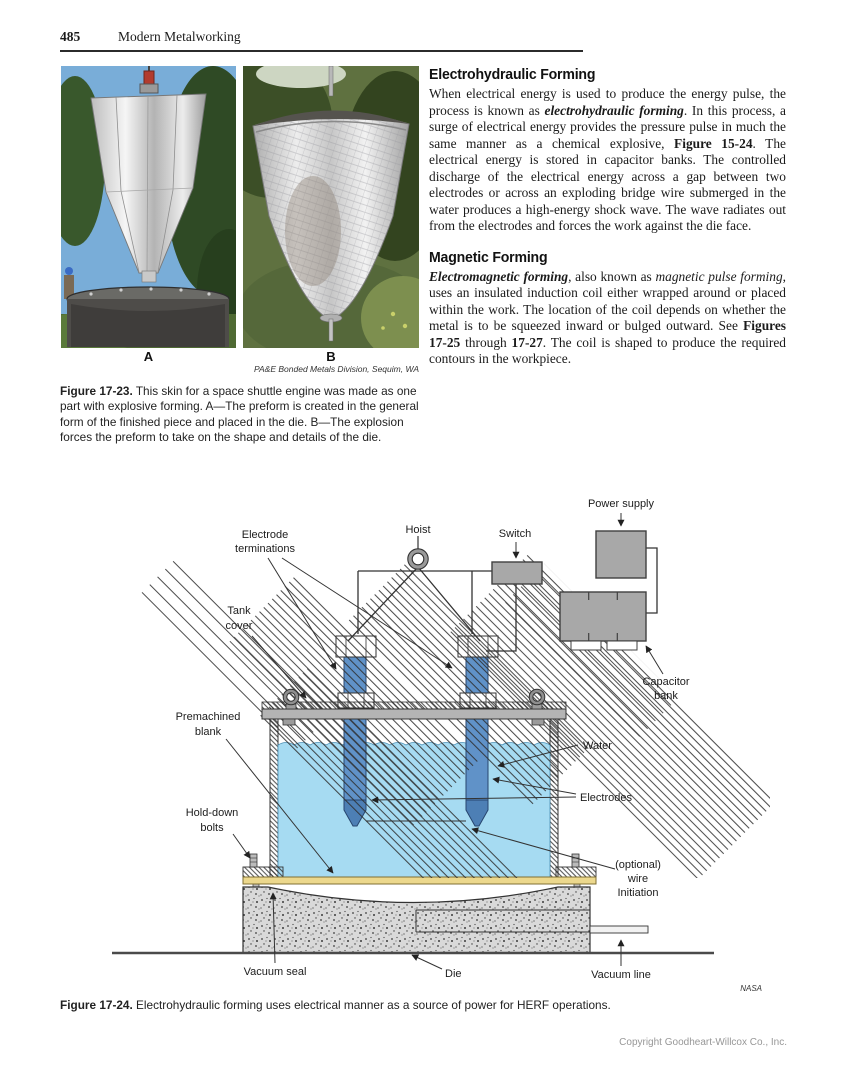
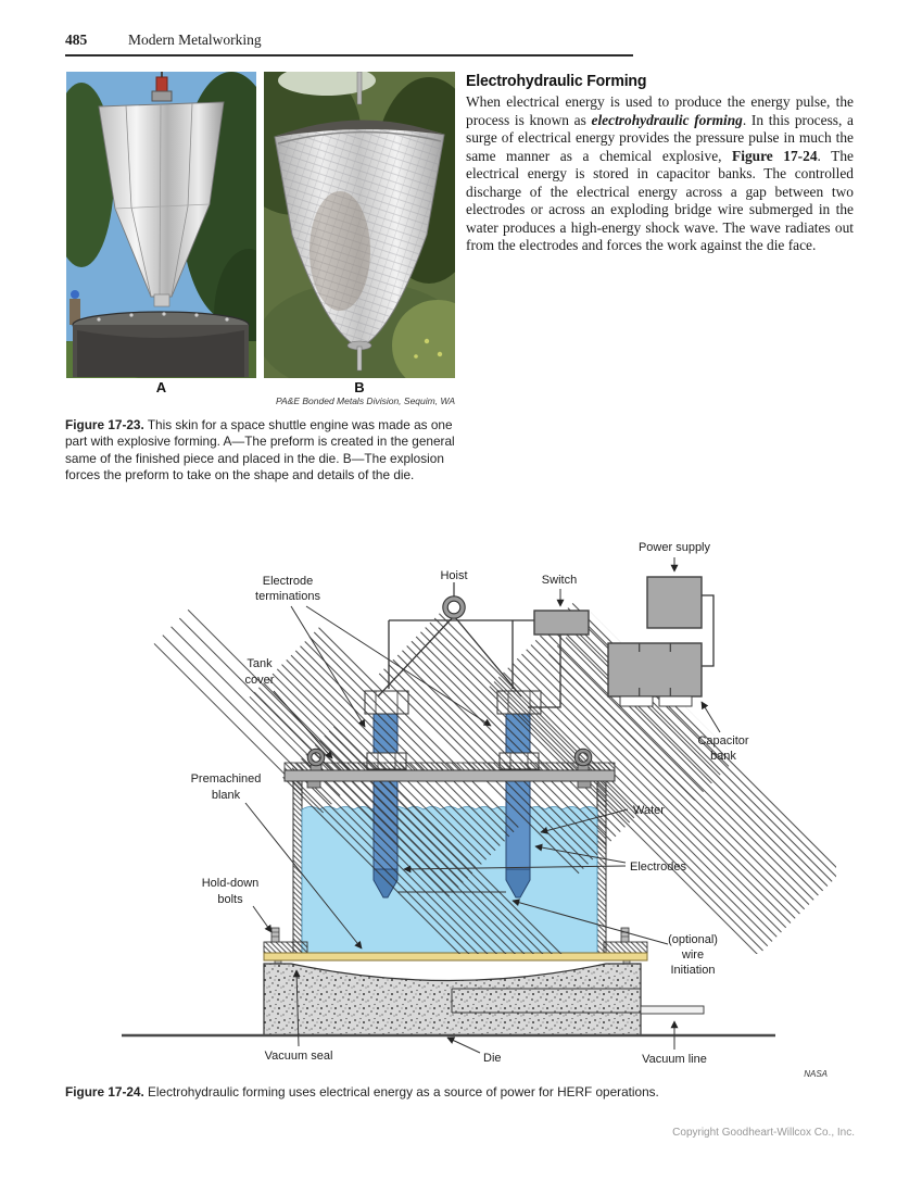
  485
  Modern Metalworking
  A
  B
  PA&E Bonded Metals Division, Sequim, WA
- Figure 17-23. This skin for a space shuttle engine was made as one part with explosive forming. A—The preform is created in the general form of the finished piece and placed in the die. B—The explosion forces the preform to take on the shape and details of the die.
+ Figure 17-23. This skin for a space shuttle engine was made as one part with explosive forming. A—The preform is created in the general same of the finished piece and placed in the die. B—The explosion forces the preform to take on the shape and details of the die.
  Electrohydraulic Forming
- When electrical energy is used to produce the energy pulse, the process is known as electrohydraulic forming. In this process, a surge of electrical energy provides the pressure pulse in much the same manner as a chemical explosive, Figure 15-24. The electrical energy is stored in capacitor banks. The controlled discharge of the electrical energy across a gap between two electrodes or across an exploding bridge wire submerged in the water produces a high-energy shock wave. The wave radiates out from the electrodes and forces the work against the die face.
+ When electrical energy is used to produce the energy pulse, the process is known as electrohydraulic forming. In this process, a surge of electrical energy provides the pressure pulse in much the same manner as a chemical explosive, Figure 17-24. The electrical energy is stored in capacitor banks. The controlled discharge of the electrical energy across a gap between two electrodes or across an exploding bridge wire submerged in the water produces a high-energy shock wave. The wave radiates out from the electrodes and forces the work against the die face.
- Magnetic Forming
- Electromagnetic forming, also known as magnetic pulse forming, uses an insulated induction coil either wrapped around or placed within the work. The location of the coil depends on whether the metal is to be squeezed inward or bulged outward. See Figures 17-25 through 17-27. The coil is shaped to produce the required contours in the workpiece.
  Electrode
  terminations
  Hoist
  Switch
  Power supply
  Tank
  cover
  Capacitor
  bank
  Premachined
  blank
  Water
  Electrodes
  Hold-down
  bolts
  (optional)
  wire
  Initiation
  Vacuum seal
  Die
  Vacuum line
  NASA
- Figure 17-24. Electrohydraulic forming uses electrical manner as a source of power for HERF operations.
+ Figure 17-24. Electrohydraulic forming uses electrical energy as a source of power for HERF operations.
  Copyright Goodheart-Willcox Co., Inc.
